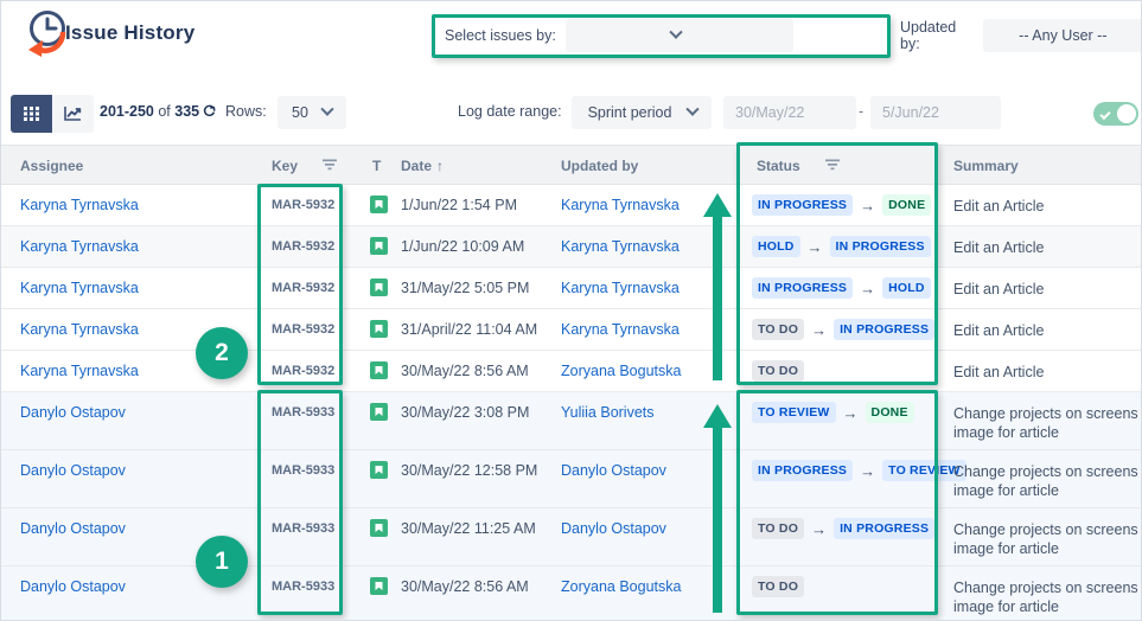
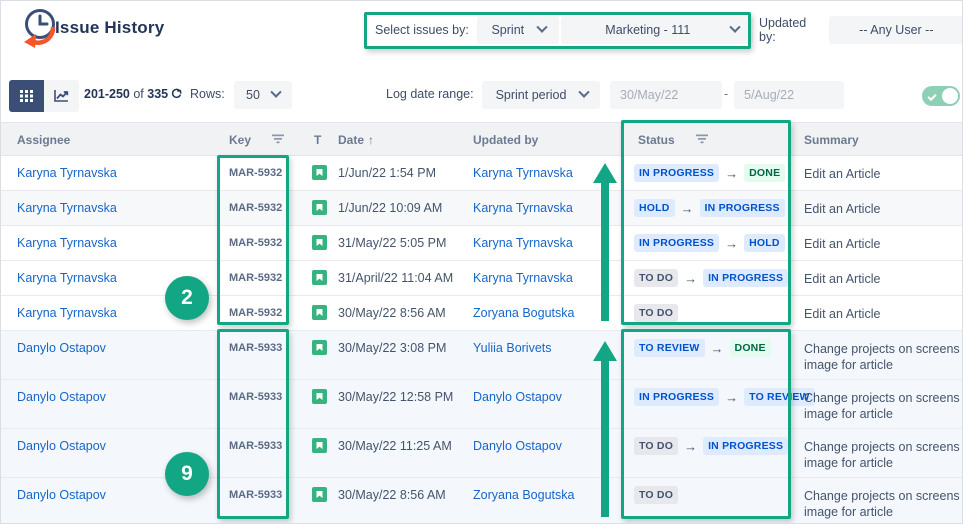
  Issue History
  Select issues by:
+ Sprint
+ Marketing - 111
  Updated by:
  -- Any User --
  201-250 of 335
  Rows:
  50
  Log date range:
  Sprint period
  30/May/22
  -
- 5/Jun/22
+ 5/Aug/22
  Assignee
  Key
  T
  Date ↑
  Updated by
  Status
  Summary
  Karyna Tyrnavska
  MAR-5932
  1/Jun/22 1:54 PM
  Karyna Tyrnavska
  IN PROGRESS
  →
  DONE
  Edit an Article
  Karyna Tyrnavska
  MAR-5932
  1/Jun/22 10:09 AM
  Karyna Tyrnavska
  HOLD
  →
  IN PROGRESS
  Edit an Article
  Karyna Tyrnavska
  MAR-5932
  31/May/22 5:05 PM
  Karyna Tyrnavska
  IN PROGRESS
  →
  HOLD
  Edit an Article
  Karyna Tyrnavska
  MAR-5932
  31/April/22 11:04 AM
  Karyna Tyrnavska
  TO DO
  →
  IN PROGRESS
  Edit an Article
  Karyna Tyrnavska
  MAR-5932
  30/May/22 8:56 AM
  Zoryana Bogutska
  TO DO
  Edit an Article
  Danylo Ostapov
  MAR-5933
  30/May/22 3:08 PM
  Yuliia Borivets
  TO REVIEW
  →
  DONE
  Change projects on screens image for article
  Danylo Ostapov
  MAR-5933
  30/May/22 12:58 PM
  Danylo Ostapov
  IN PROGRESS
  →
  TO REVIEW
  Change projects on screens image for article
  Danylo Ostapov
  MAR-5933
  30/May/22 11:25 AM
  Danylo Ostapov
  TO DO
  →
  IN PROGRESS
  Change projects on screens image for article
  Danylo Ostapov
  MAR-5933
  30/May/22 8:56 AM
  Zoryana Bogutska
  TO DO
  Change projects on screens image for article
  2
- 1
+ 9
